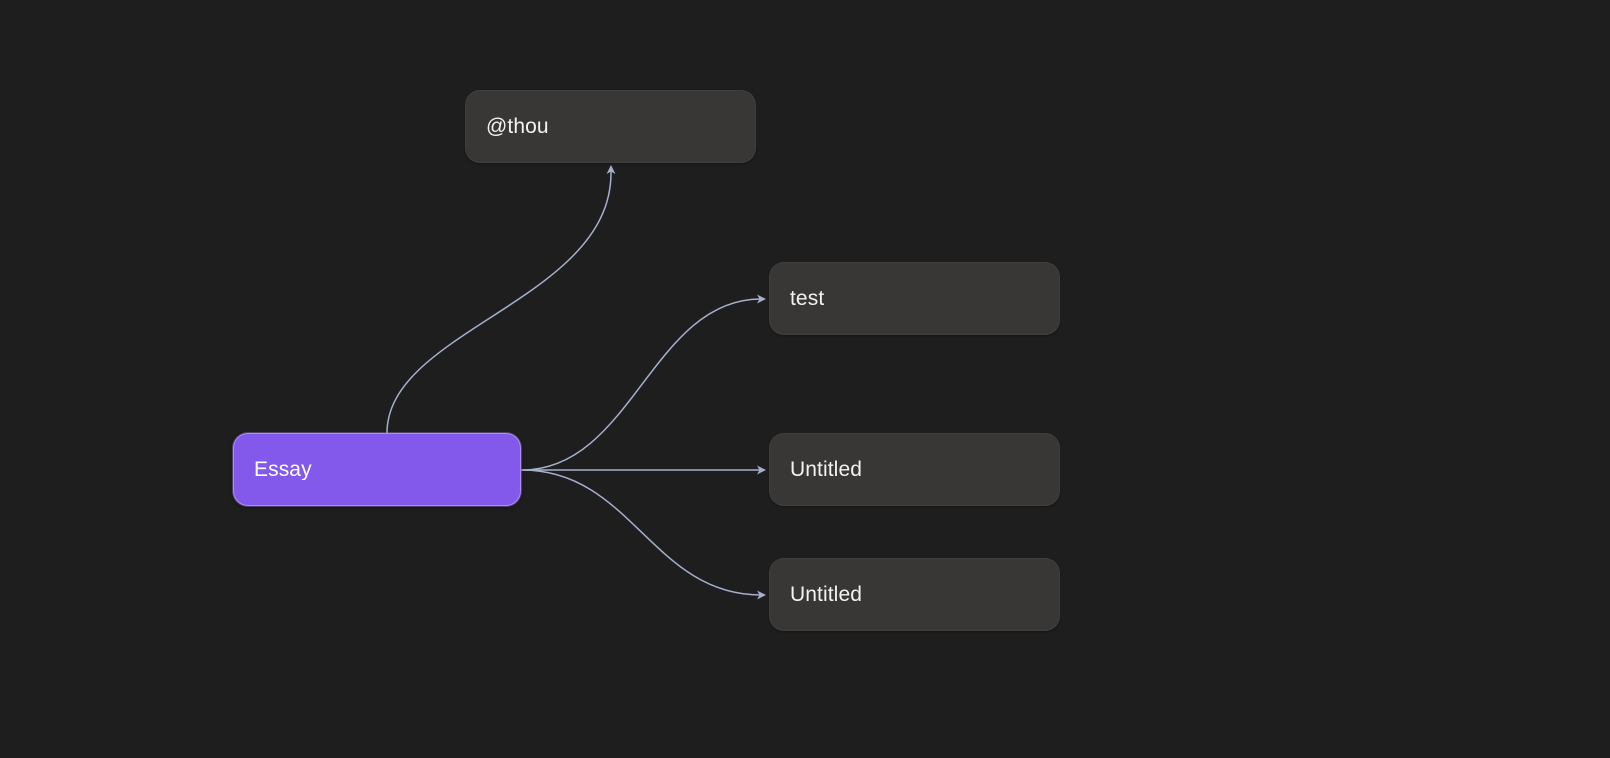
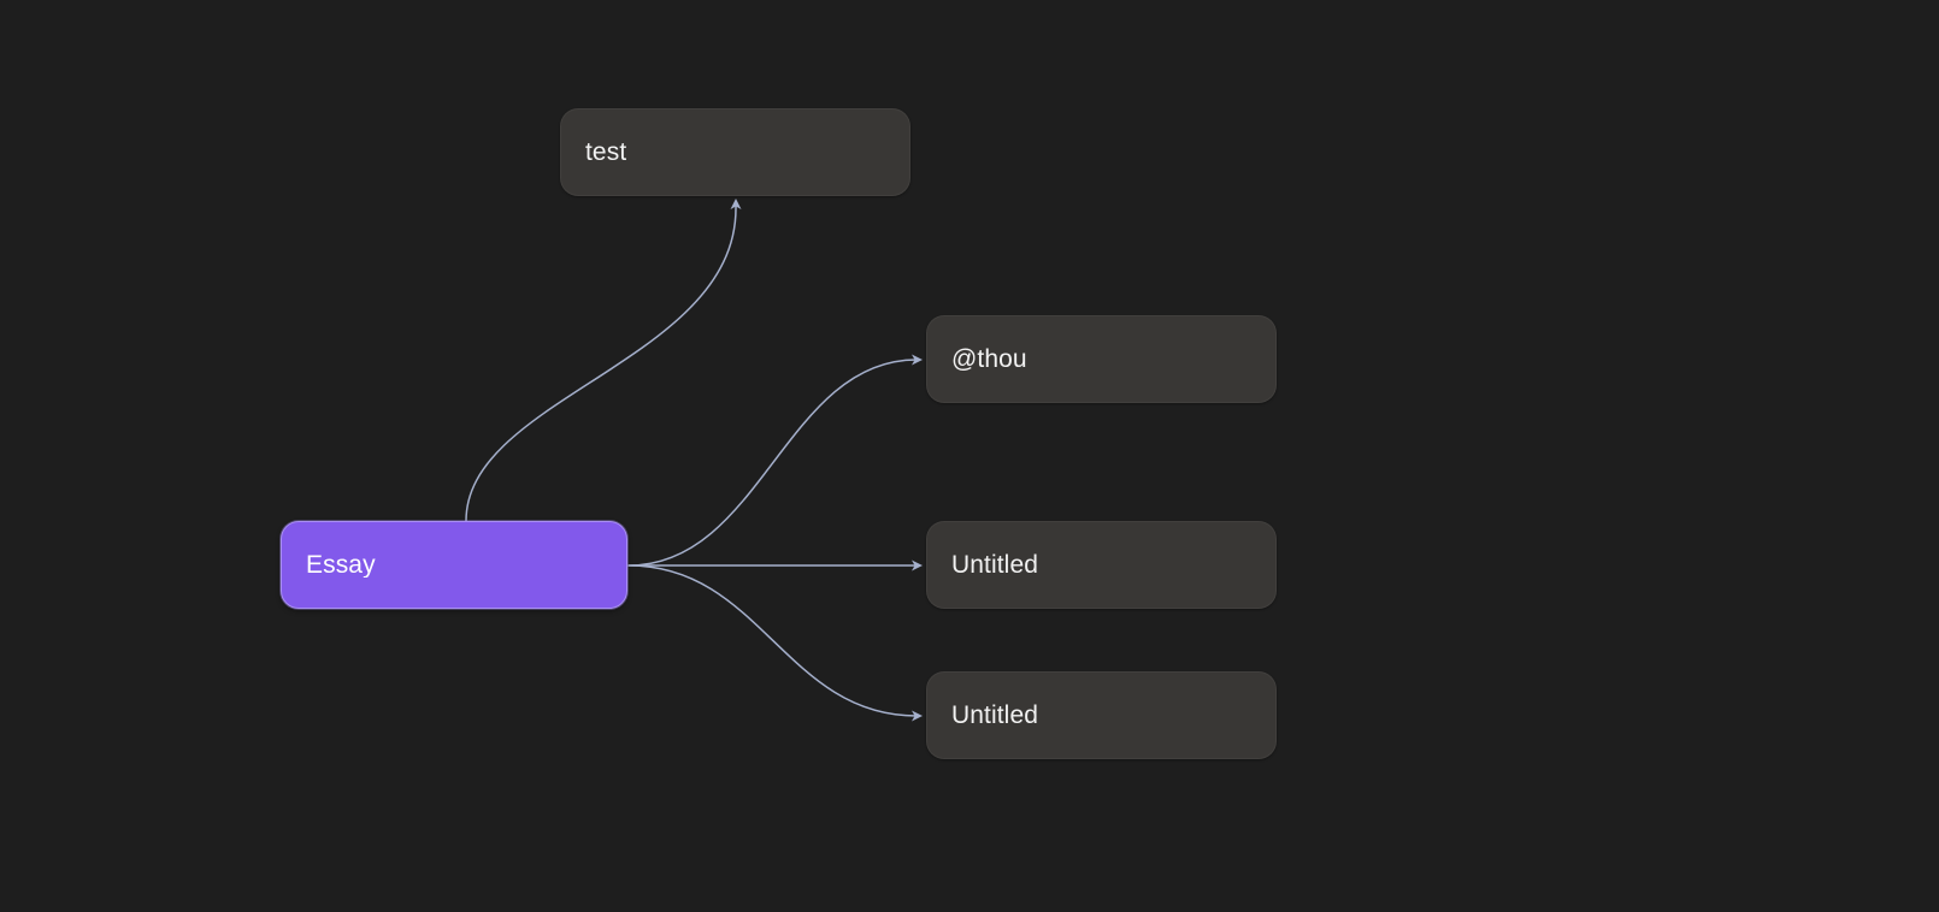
- @thou
+ test
  Essay
- test
+ @thou
  Untitled
  Untitled
